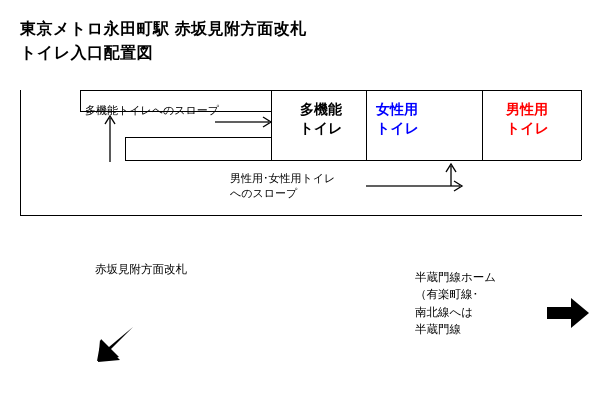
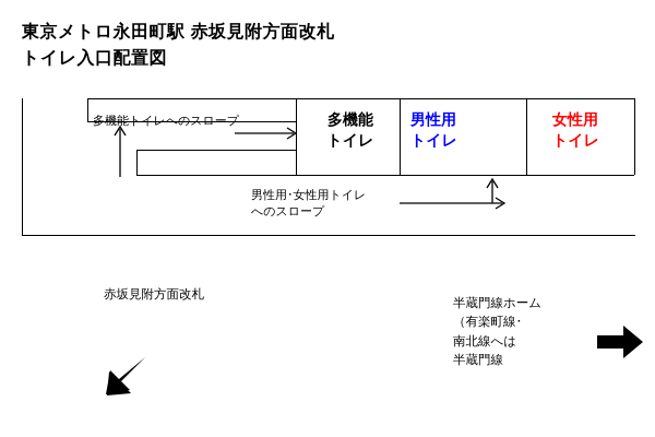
  東京メトロ永田町駅 赤坂見附方面改札
  トイレ入口配置図
  多機能
  トイレ
- 女性用
+ 男性用
  トイレ
- 男性用
+ 女性用
  トイレ
  多機能トイレへのスロープ
  男性用･女性用トイレ
  へのスロープ
  赤坂見附方面改札
  半蔵門線ホーム
  （有楽町線･
  南北線へは
  半蔵門線
